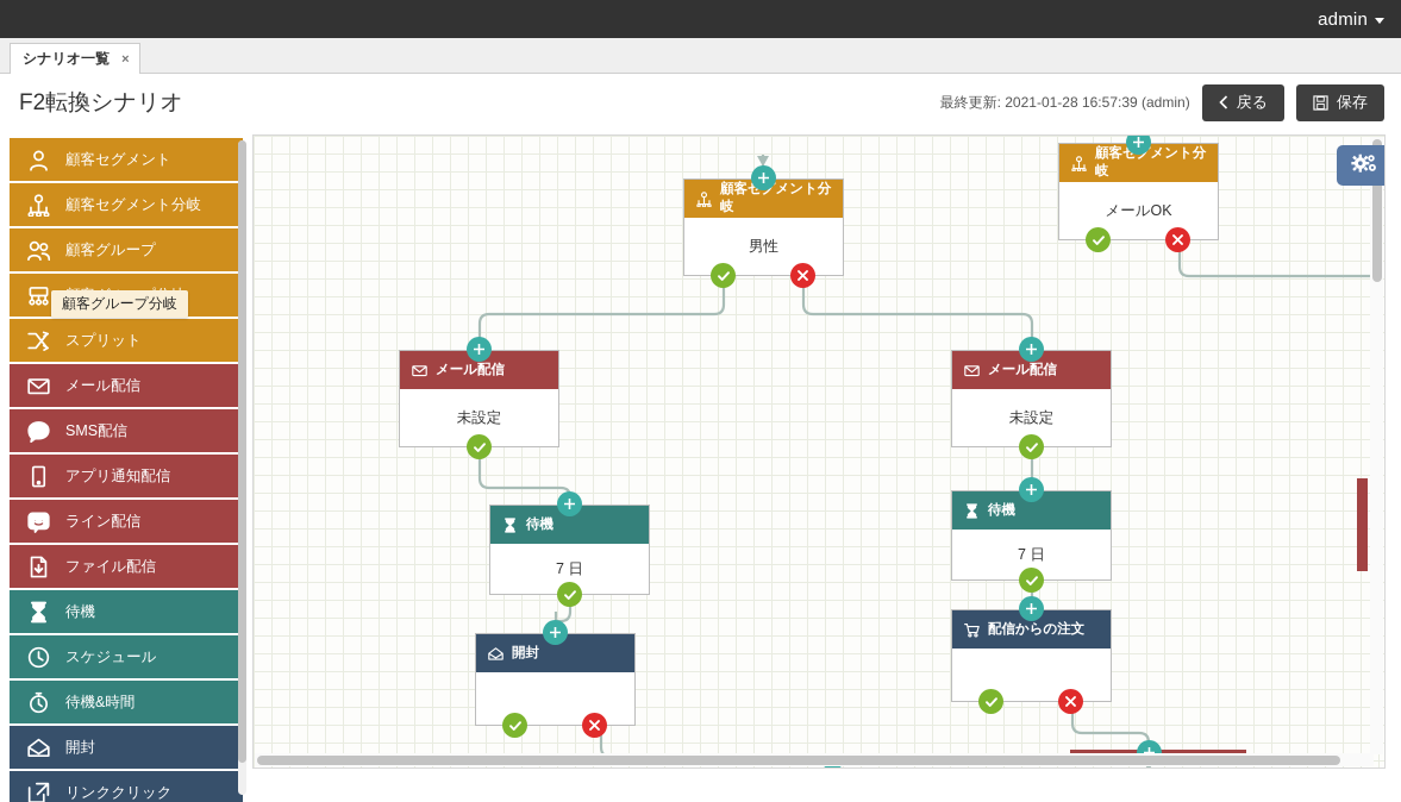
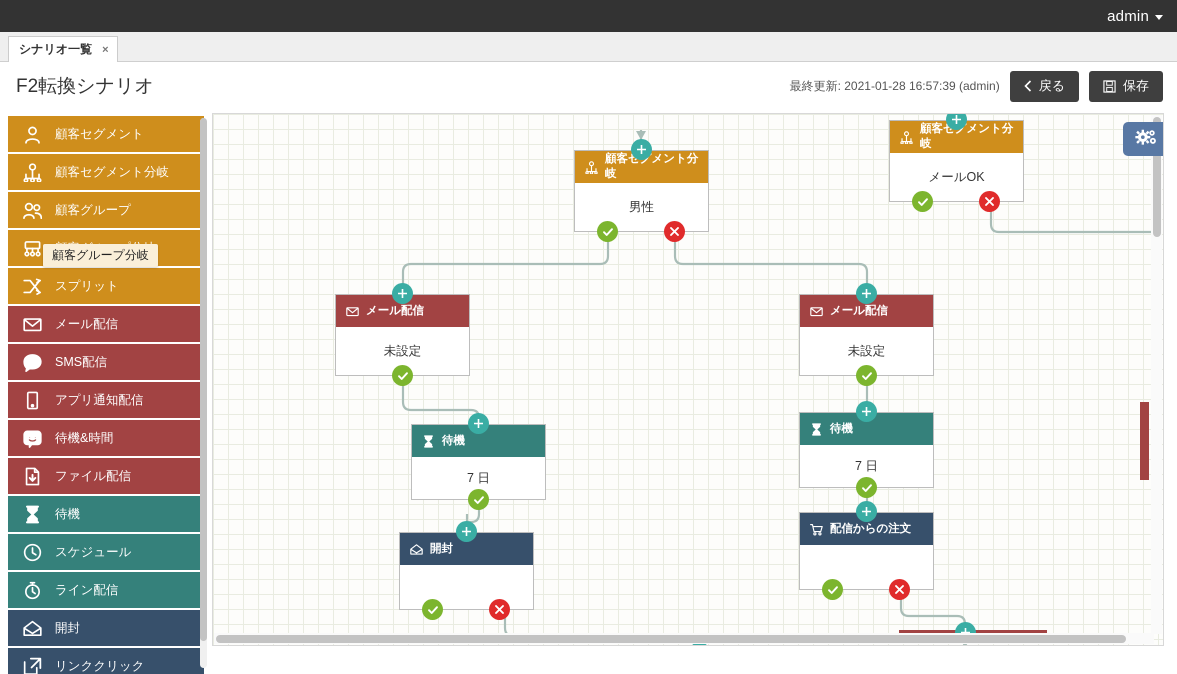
  admin
  シナリオ一覧
  ×
  F2転換シナリオ
  最終更新: 2021-01-28 16:57:39 (admin)
  戻る
  保存
  顧客セグメント
  顧客セグメント分岐
  顧客グループ
  スプリット
  メール配信
  SMS配信
  アプリ通知配信
- ライン配信
+ 待機&時間
  ファイル配信
  待機
  スケジュール
- 待機&時間
+ ライン配信
  開封
  リンククリック
  顧客グループ分岐
  顧客セメント分岐
  男性
  顧客セメント分岐
  メールOK
  メール配信
  未設定
  メール配信
  未設定
  待機
  7 日
  待機
  7 日
  開封
  配信からの注文
